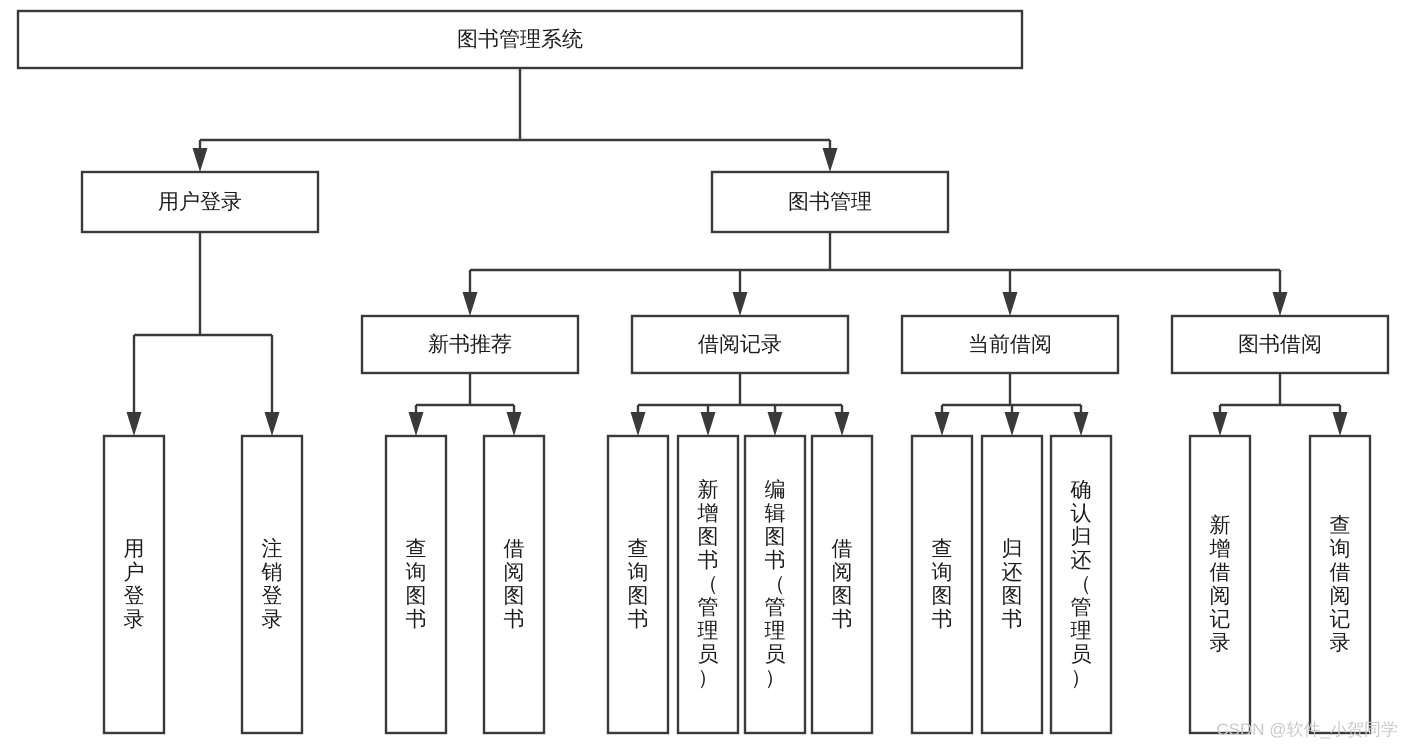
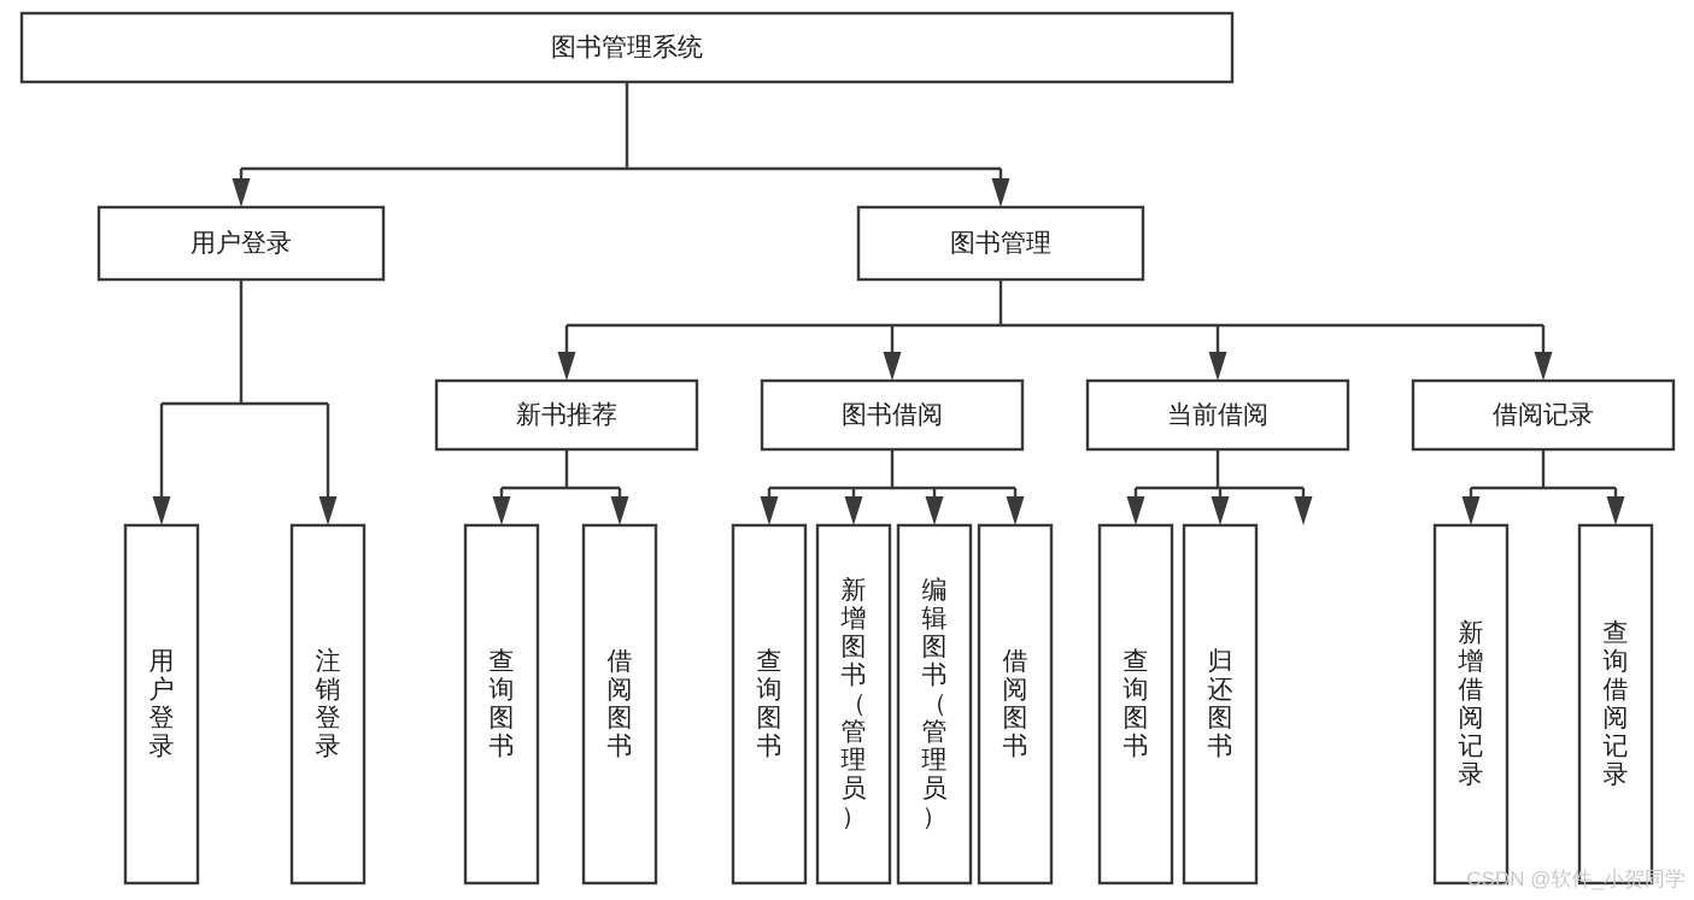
  图书管理系统
  用户登录
  图书管理
  用户登录
  注销登录
  新书推荐
  查询图书
  借阅图书
- 借阅记录
+ 图书借阅
  查询图书
  新增图书（管理员）
  编辑图书（管理员）
  借阅图书
  当前借阅
  查询图书
  归还图书
- 确认归还（管理员）
- 图书借阅
+ 借阅记录
  新增借阅记录
  查询借阅记录
  CSDN @软件_小贺同学
